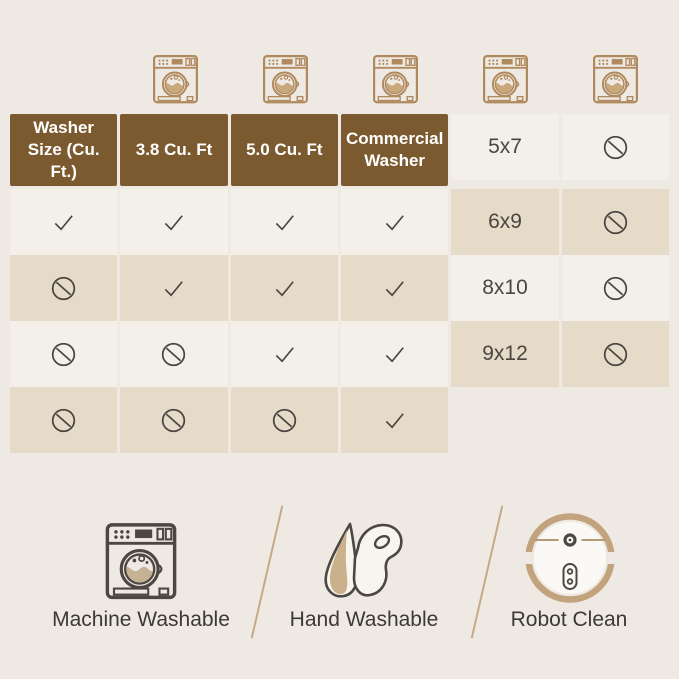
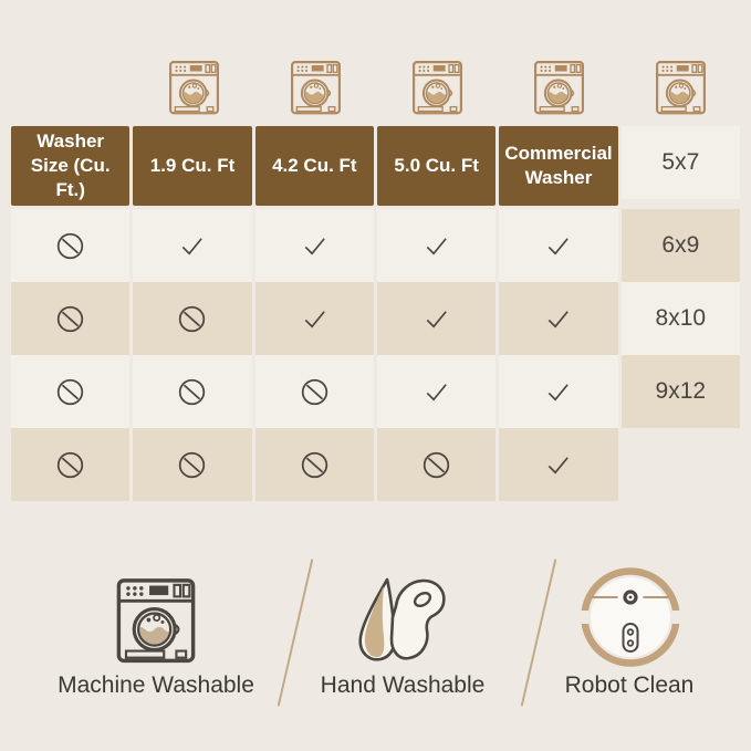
  Washer Size (Cu. Ft.)
- 3.8 Cu. Ft
+ 1.9 Cu. Ft
+ 4.2 Cu. Ft
  5.0 Cu. Ft
  Commercial Washer
  5x7
  6x9
  8x10
  9x12
  Machine Washable
  Hand Washable
  Robot Clean
